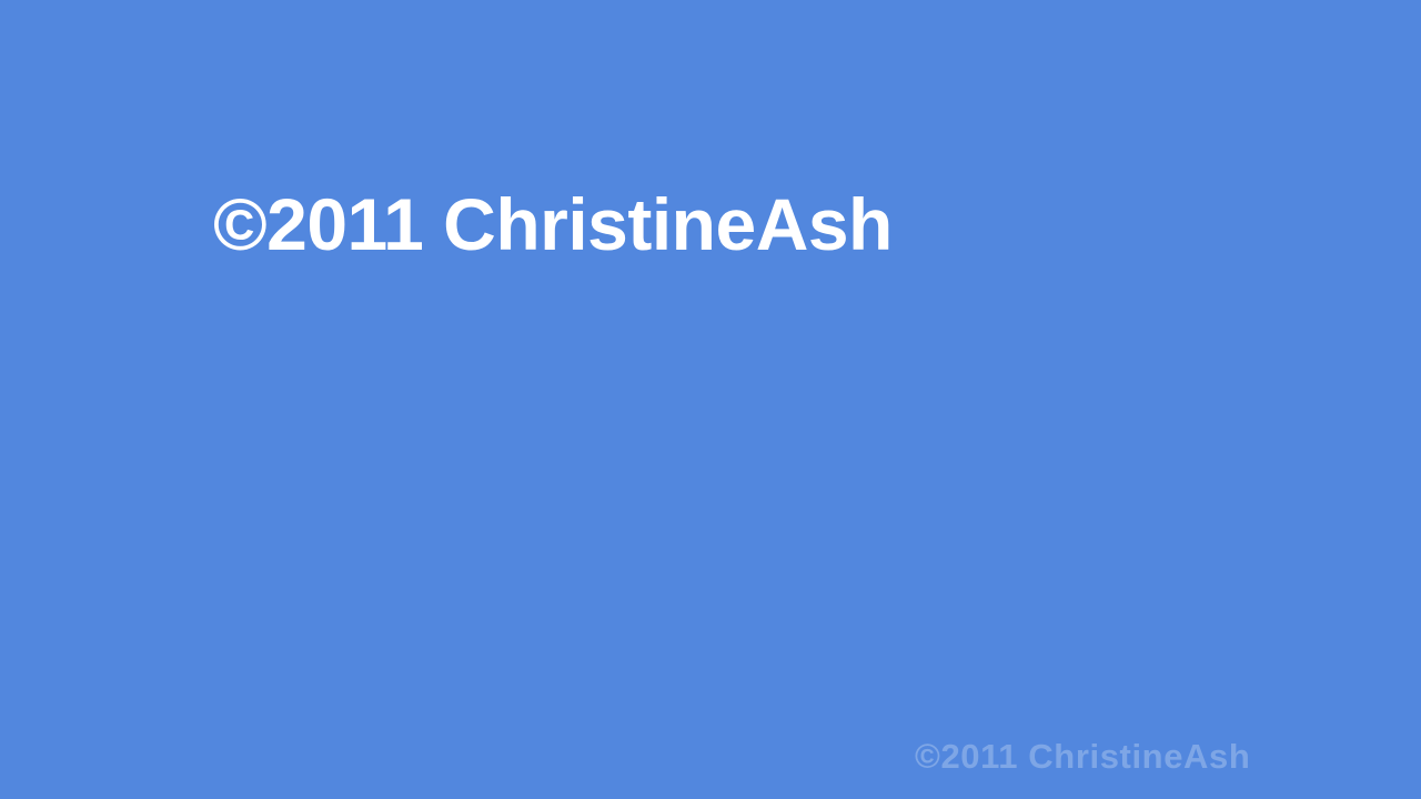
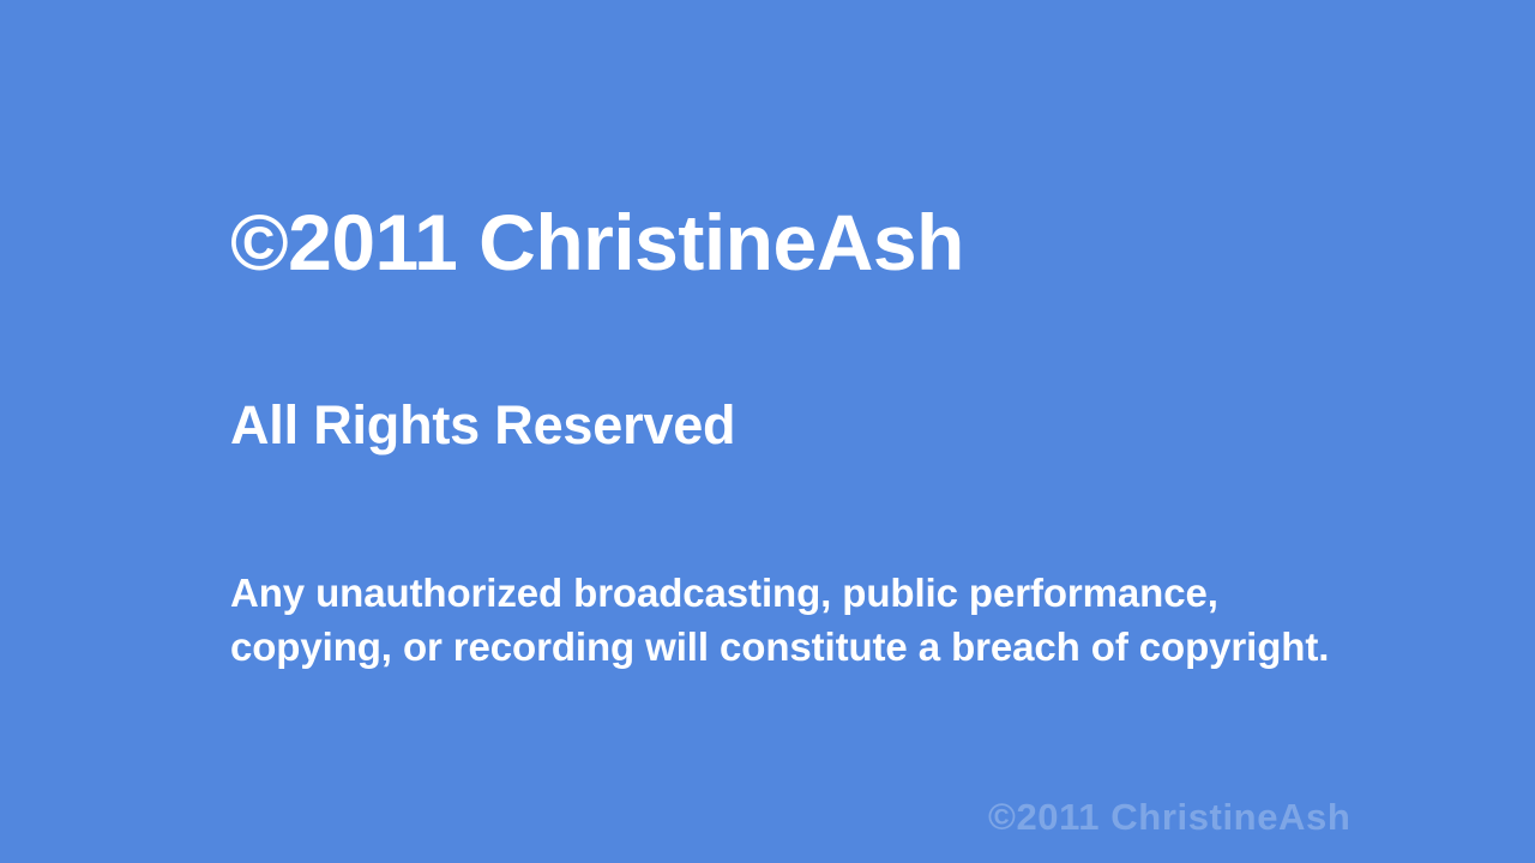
  ©2011 ChristineAsh
+ All Rights Reserved
+ Any unauthorized broadcasting, public performance,
+ copying, or recording will constitute a breach of copyright.
  ©2011 ChristineAsh
